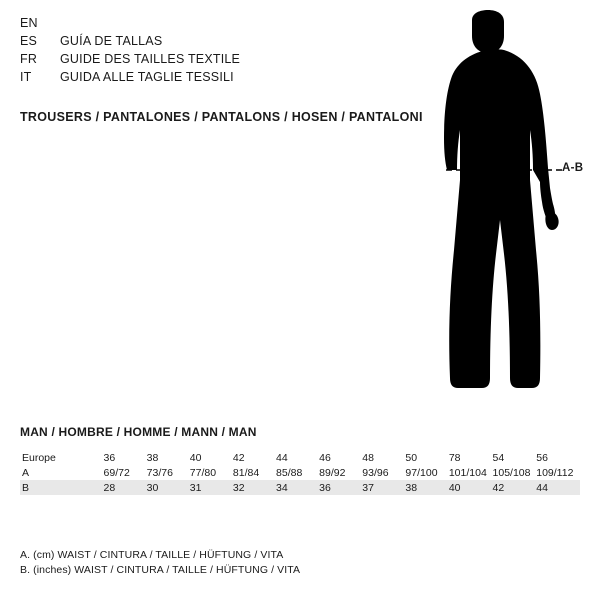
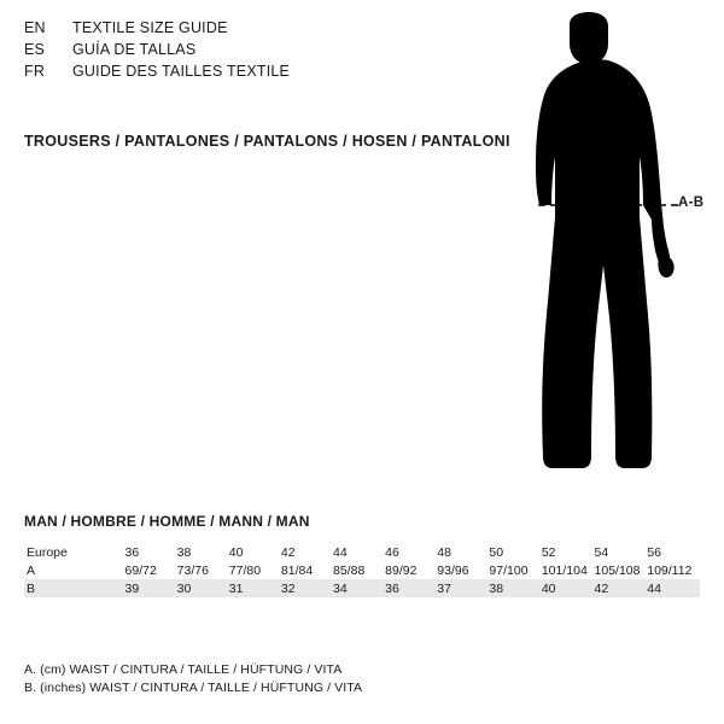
  EN
+ TEXTILE SIZE GUIDE
  ES
  GUÍA DE TALLAS
  FR
  GUIDE DES TAILLES TEXTILE
- IT
- GUIDA ALLE TAGLIE TESSILI
  TROUSERS / PANTALONES / PANTALONS / HOSEN / PANTALONI
  A-B
  MAN / HOMBRE / HOMME / MANN / MAN
- Europe	36	38	40	42	44	46	48	50	78	54	56
+ Europe	36	38	40	42	44	46	48	50	52	54	56
  A	69/72	73/76	77/80	81/84	85/88	89/92	93/96	97/100	101/104	105/108	109/112
- B	28	30	31	32	34	36	37	38	40	42	44
+ B	39	30	31	32	34	36	37	38	40	42	44
  A. (cm) WAIST / CINTURA / TAILLE / HÜFTUNG / VITA
  B. (inches) WAIST / CINTURA / TAILLE / HÜFTUNG / VITA
